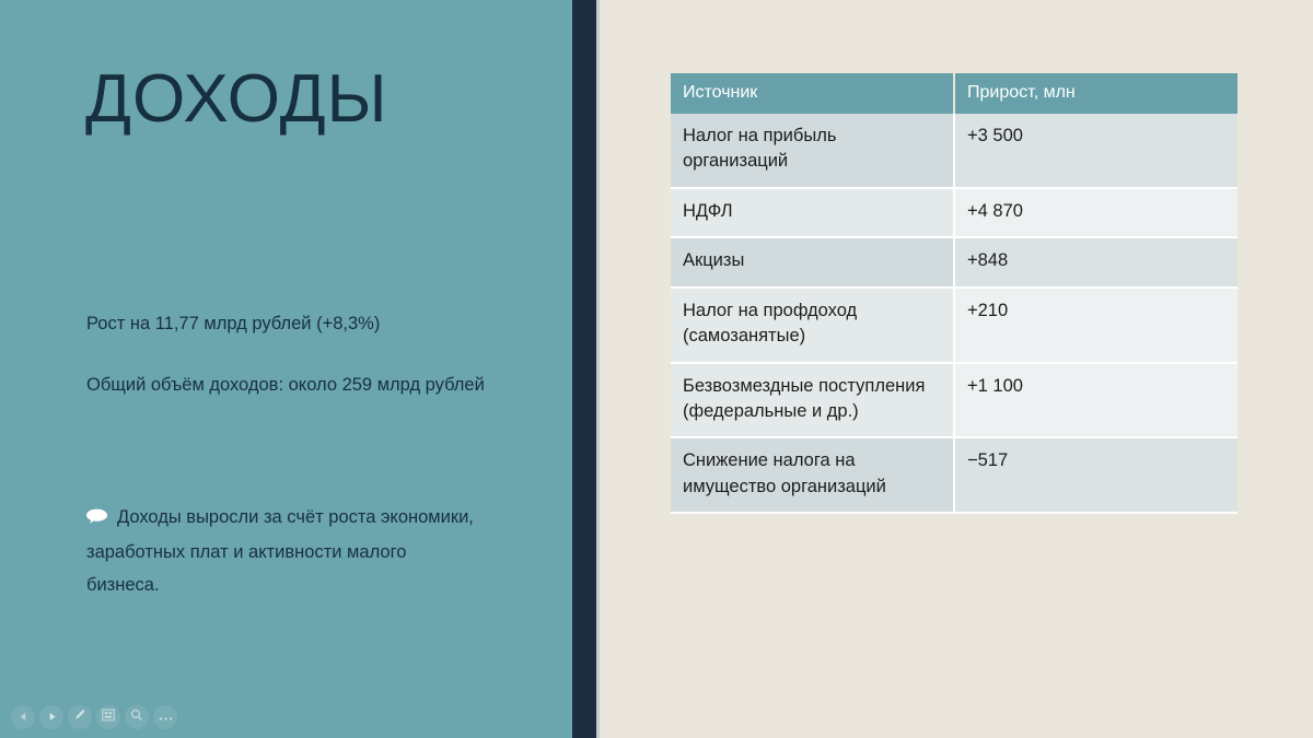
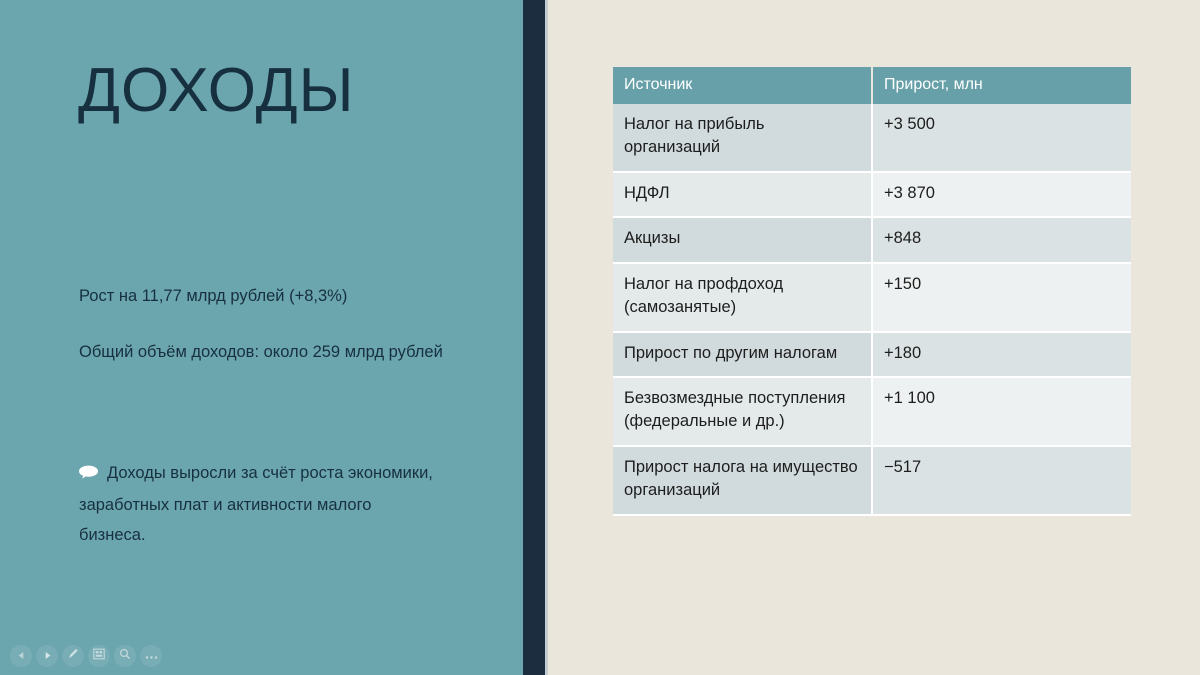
  ДОХОДЫ
  Рост на 11,77 млрд рублей (+8,3%)
  Общий объём доходов: около 259 млрд рублей
  Доходы выросли за счёт роста экономики, заработных плат и активности малого бизнеса.
  Источник	Прирост, млн
  Налог на прибыль организаций	+3 500
- НДФЛ	+4 870
+ НДФЛ	+3 870
  Акцизы	+848
- Налог на профдоход (самозанятые)	+210
+ Налог на профдоход (самозанятые)	+150
+ Прирост по другим налогам	+180
  Безвозмездные поступления (федеральные и др.)	+1 100
- Снижение налога на имущество организаций	−517
+ Прирост налога на имущество организаций	−517
